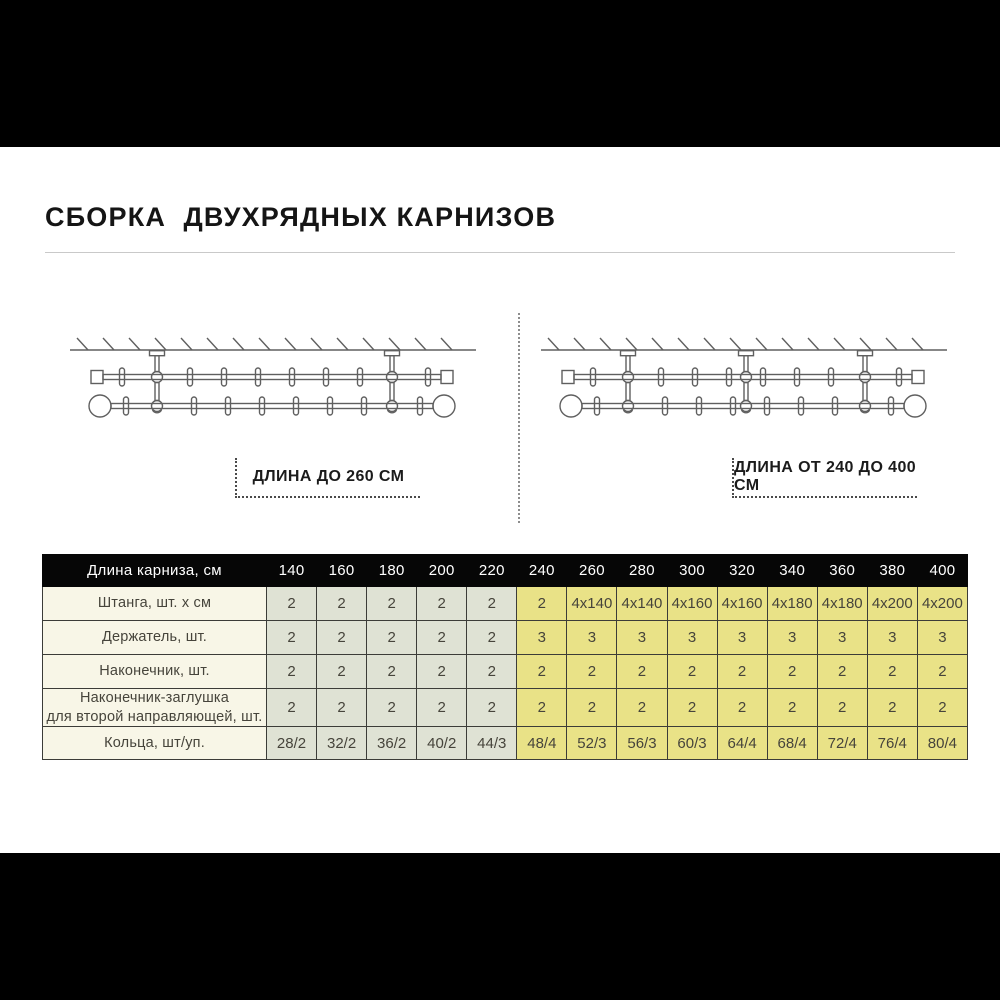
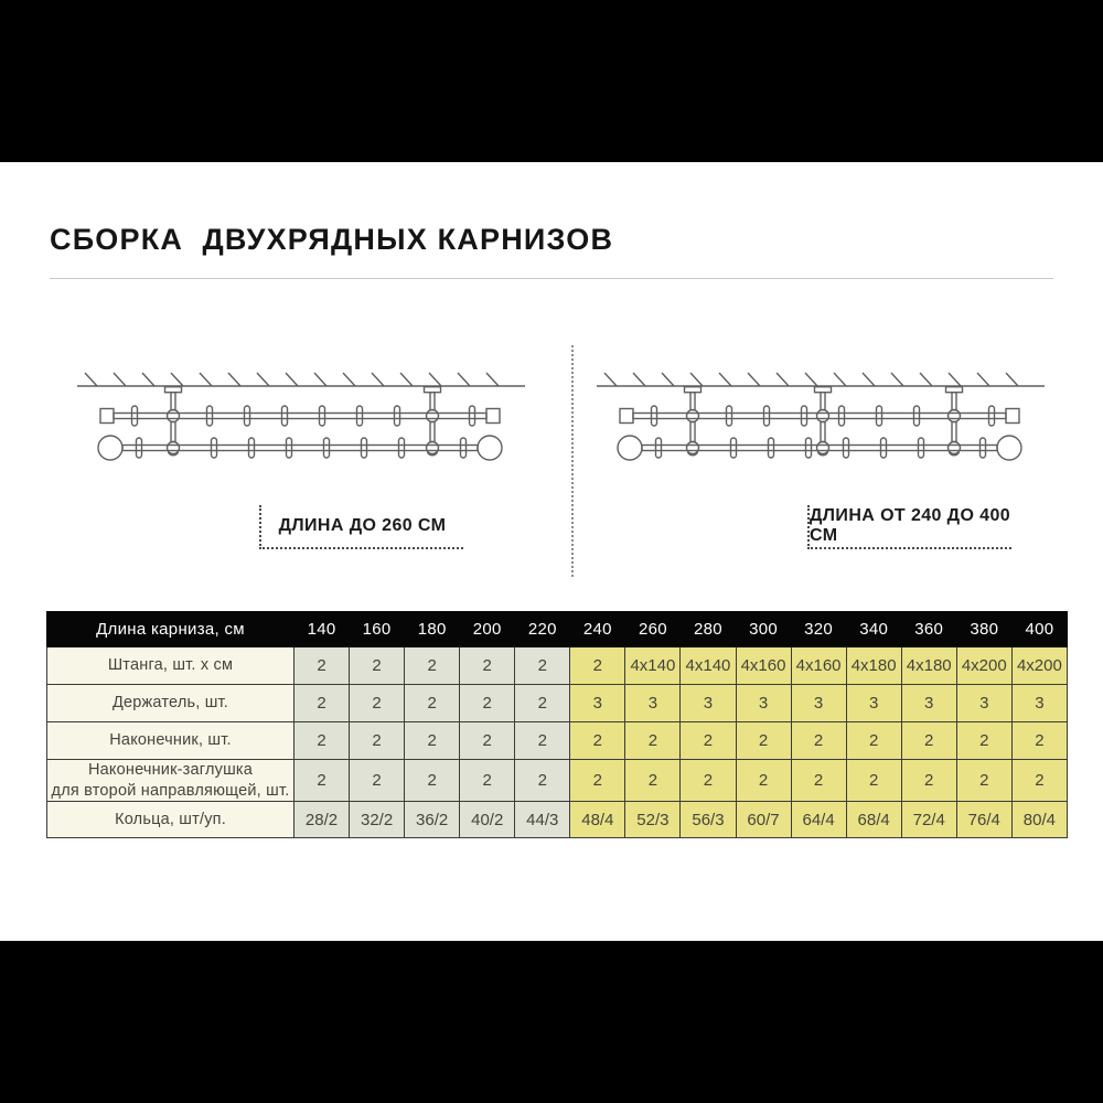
  СБОРКА ДВУХРЯДНЫХ КАРНИЗОВ
  ДЛИНА ДО 260 СМ
  ДЛИНА ОТ 240 ДО 400 СМ
  Длина карниза, см	140	160	180	200	220	240	260	280	300	320	340	360	380	400
  Штанга, шт. х см	2	2	2	2	2	2	4x140	4x140	4x160	4x160	4x180	4x180	4x200	4x200
  Держатель, шт.	2	2	2	2	2	3	3	3	3	3	3	3	3	3
  Наконечник, шт.	2	2	2	2	2	2	2	2	2	2	2	2	2	2
  Наконечник-заглушка для второй направляющей, шт.	2	2	2	2	2	2	2	2	2	2	2	2	2	2
- Кольца, шт/уп.	28/2	32/2	36/2	40/2	44/3	48/4	52/3	56/3	60/3	64/4	68/4	72/4	76/4	80/4
+ Кольца, шт/уп.	28/2	32/2	36/2	40/2	44/3	48/4	52/3	56/3	60/7	64/4	68/4	72/4	76/4	80/4
